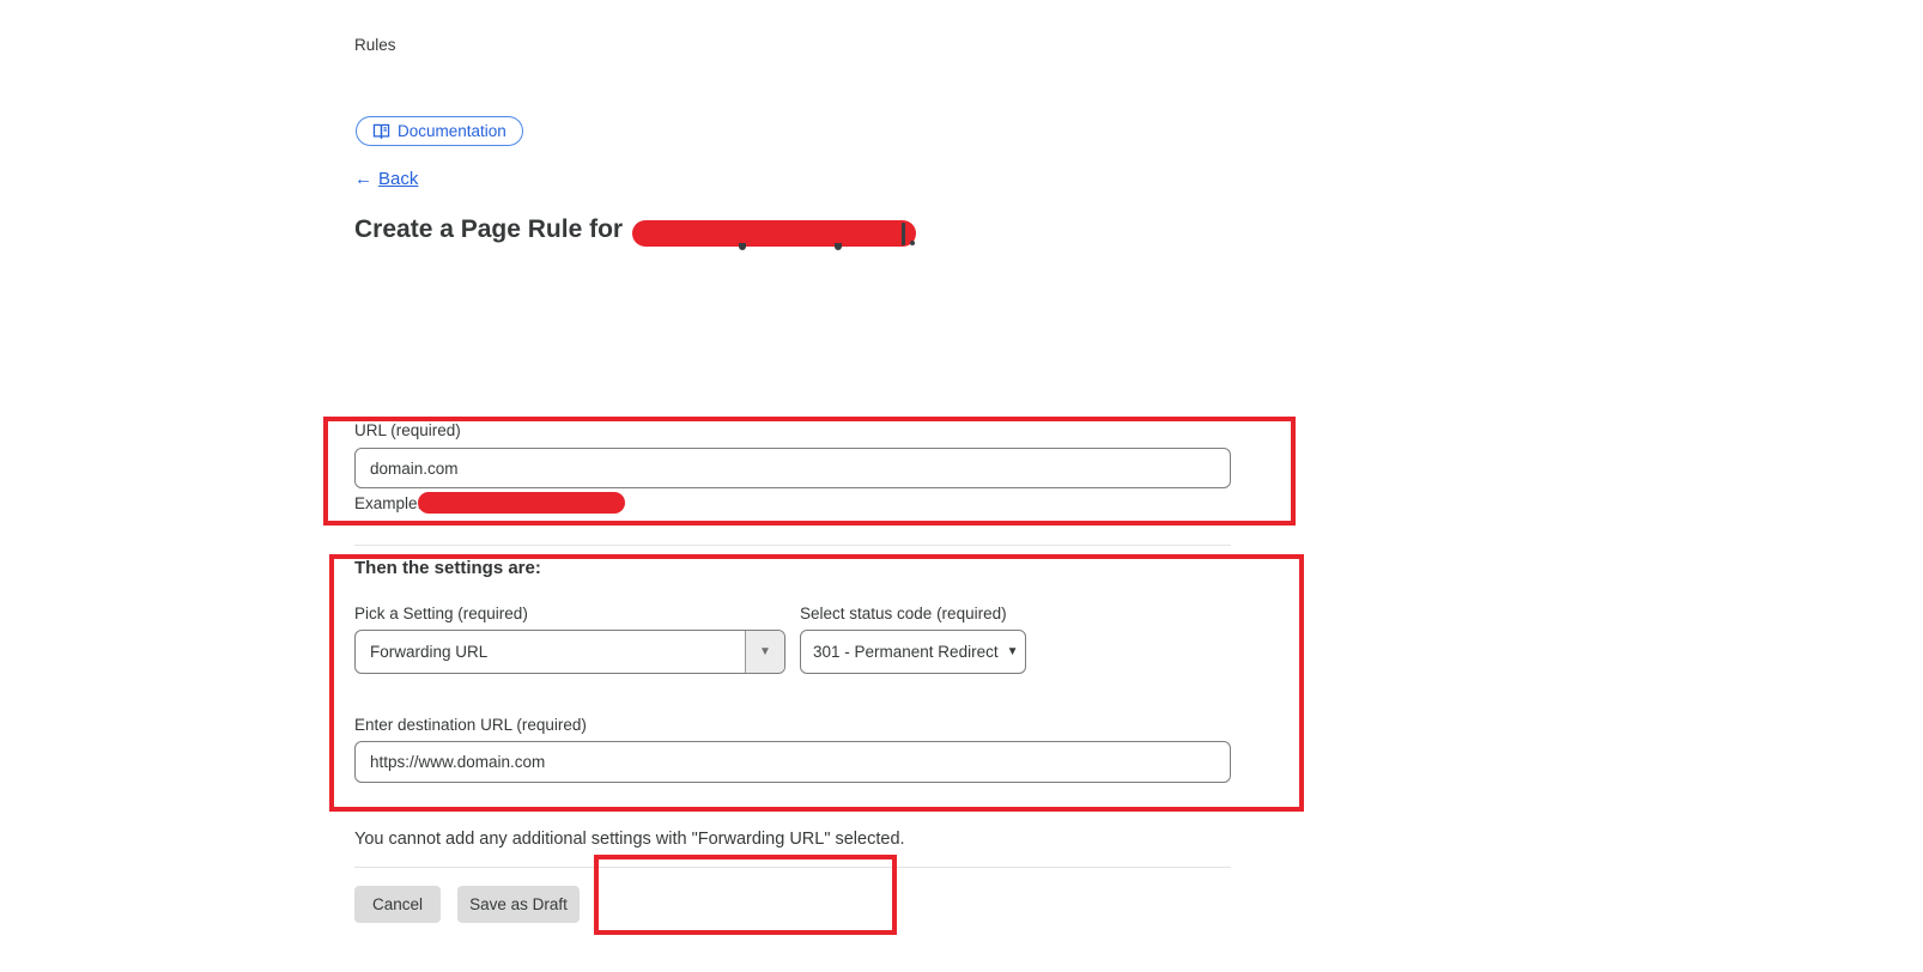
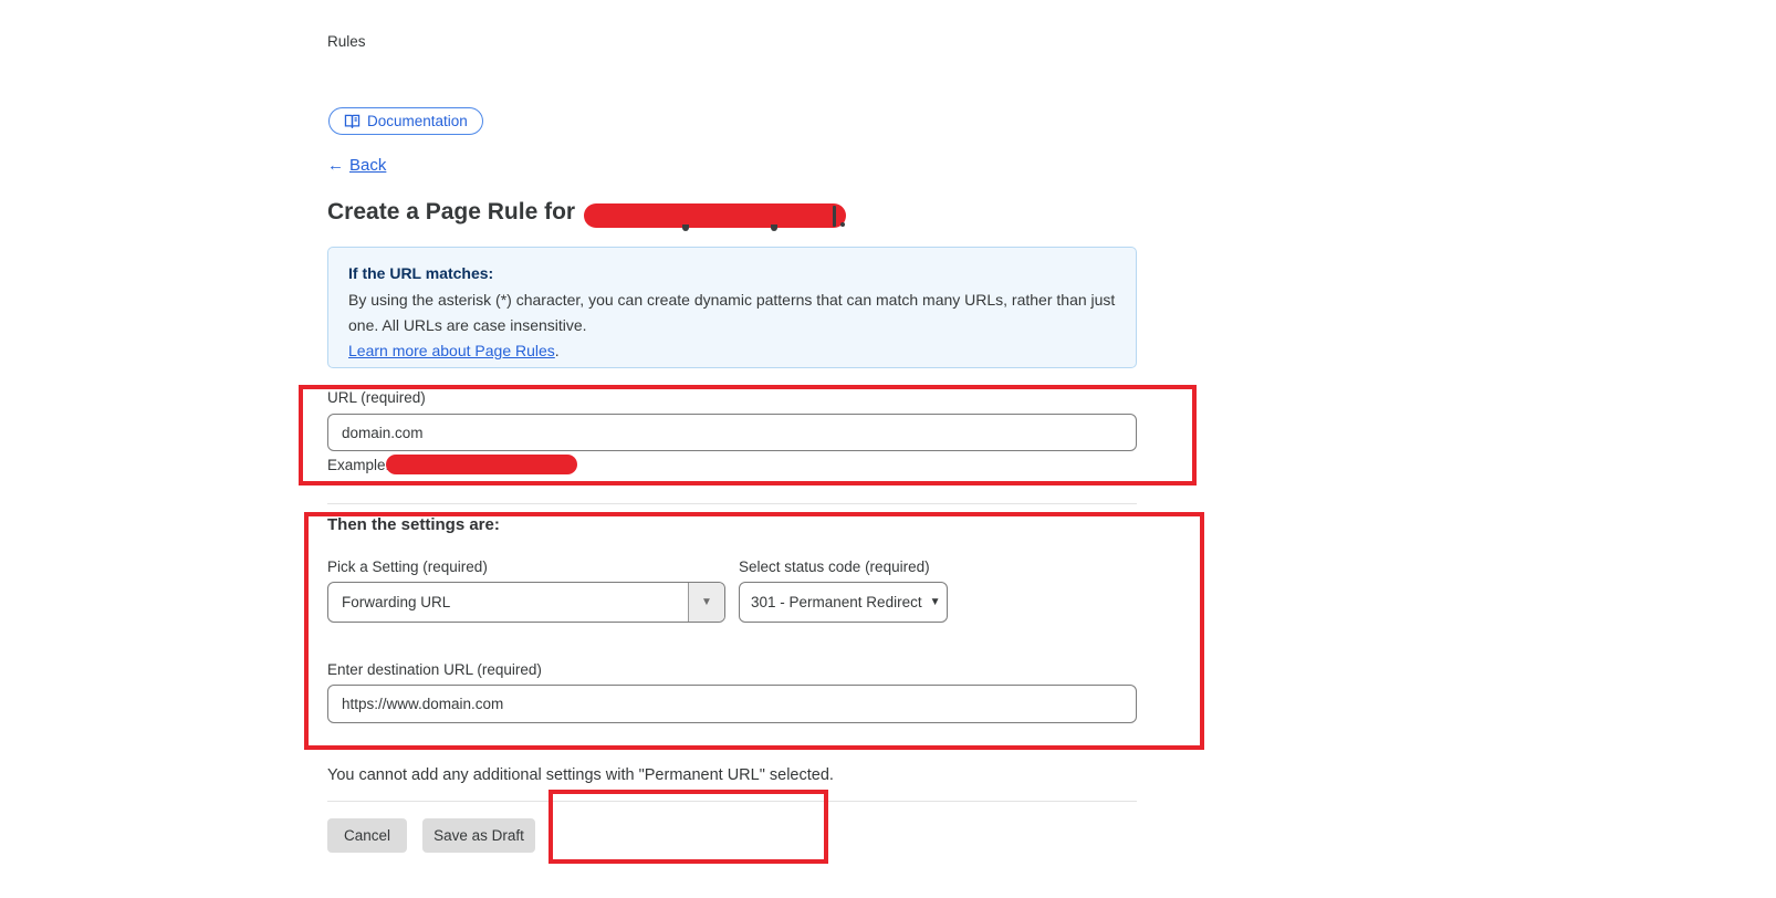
  Rules
  Documentation
  ←
  Back
  Create a Page Rule for
+ If the URL matches:
+ By using the asterisk (*) character, you can create dynamic patterns that can match many URLs, rather than just one. All URLs are case insensitive.
+ Learn more about Page Rules.
  URL (required)
  domain.com
  Example
  Then the settings are:
  Pick a Setting (required)
  Forwarding URL
  ▼
  Select status code (required)
  301 - Permanent Redirect
  ▼
  Enter destination URL (required)
  https://www.domain.com
- You cannot add any additional settings with "Forwarding URL" selected.
+ You cannot add any additional settings with "Permanent URL" selected.
  Cancel
  Save as Draft
